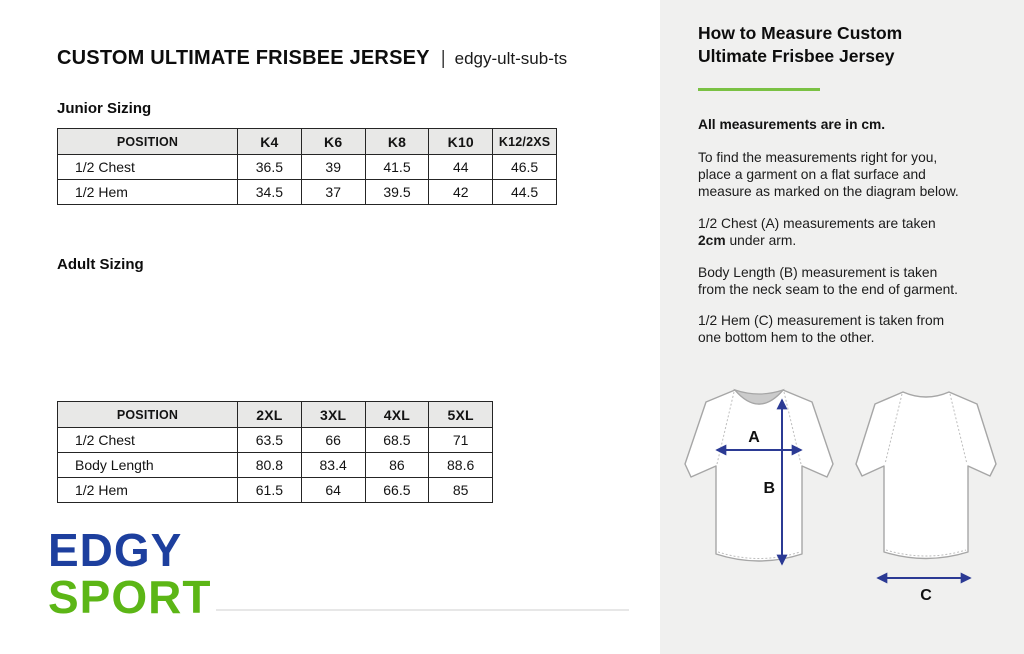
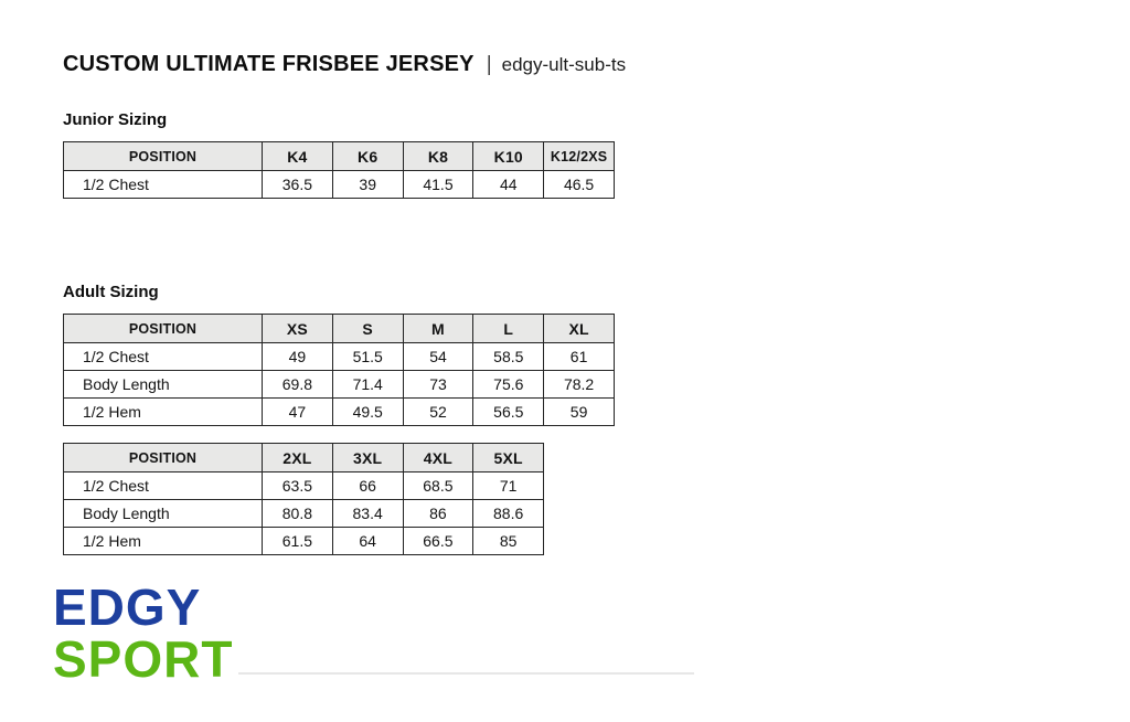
  CUSTOM ULTIMATE FRISBEE JERSEY
  |
  edgy-ult-sub-ts
  Junior Sizing
  POSITION	K4	K6	K8	K10	K12/2XS
  1/2 Chest	36.5	39	41.5	44	46.5
- 1/2 Hem	34.5	37	39.5	42	44.5
  Adult Sizing
+ POSITION	XS	S	M	L	XL
+ 1/2 Chest	49	51.5	54	58.5	61
+ Body Length	69.8	71.4	73	75.6	78.2
+ 1/2 Hem	47	49.5	52	56.5	59
  POSITION	2XL	3XL	4XL	5XL
  1/2 Chest	63.5	66	68.5	71
  Body Length	80.8	83.4	86	88.6
  1/2 Hem	61.5	64	66.5	85
  EDGY
  SPORT
- How to Measure Custom
- Ultimate Frisbee Jersey
- All measurements are in cm.
- To find the measurements right for you,
- place a garment on a flat surface and
- measure as marked on the diagram below.
- 1/2 Chest (A) measurements are taken
- 2cm under arm.
- Body Length (B) measurement is taken
- from the neck seam to the end of garment.
- 1/2 Hem (C) measurement is taken from
- one bottom hem to the other.
- A
- B
- C
